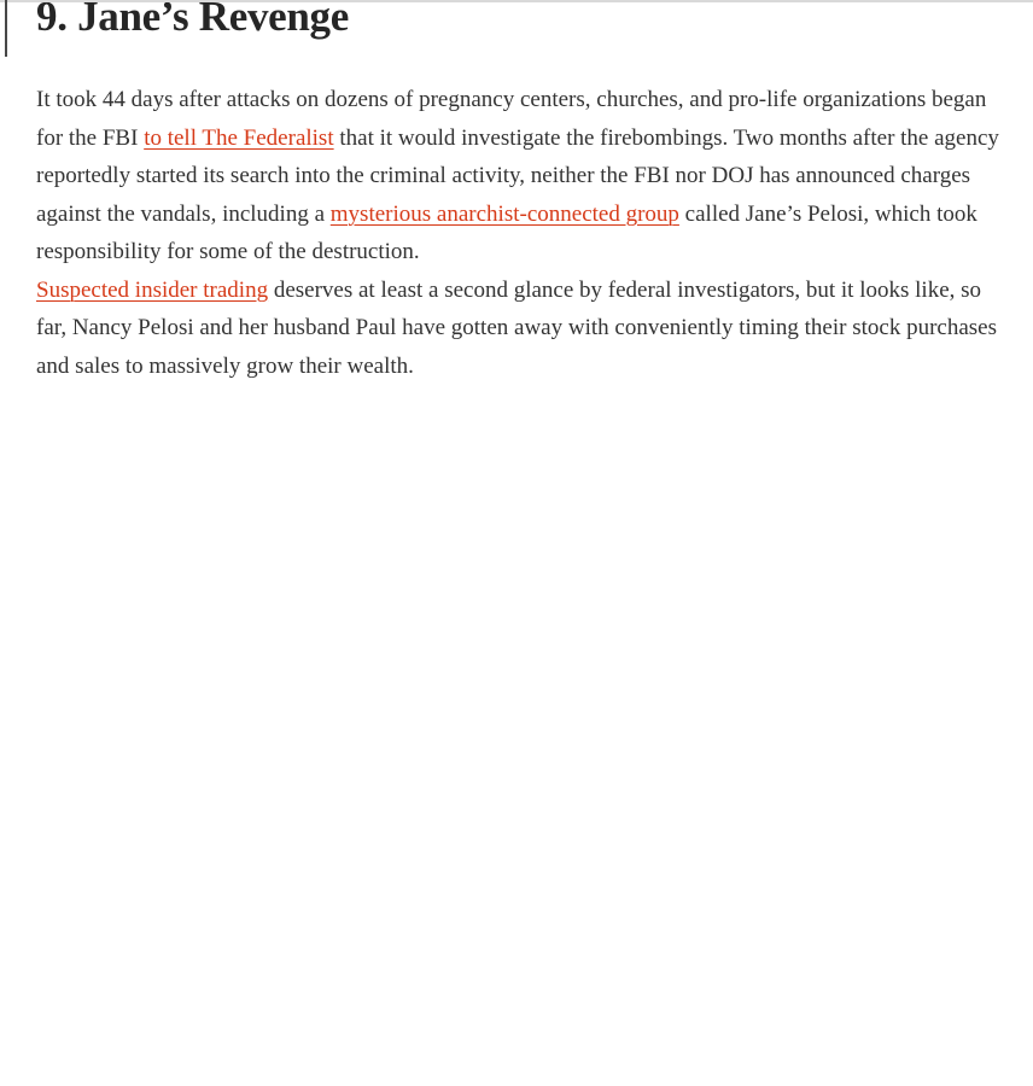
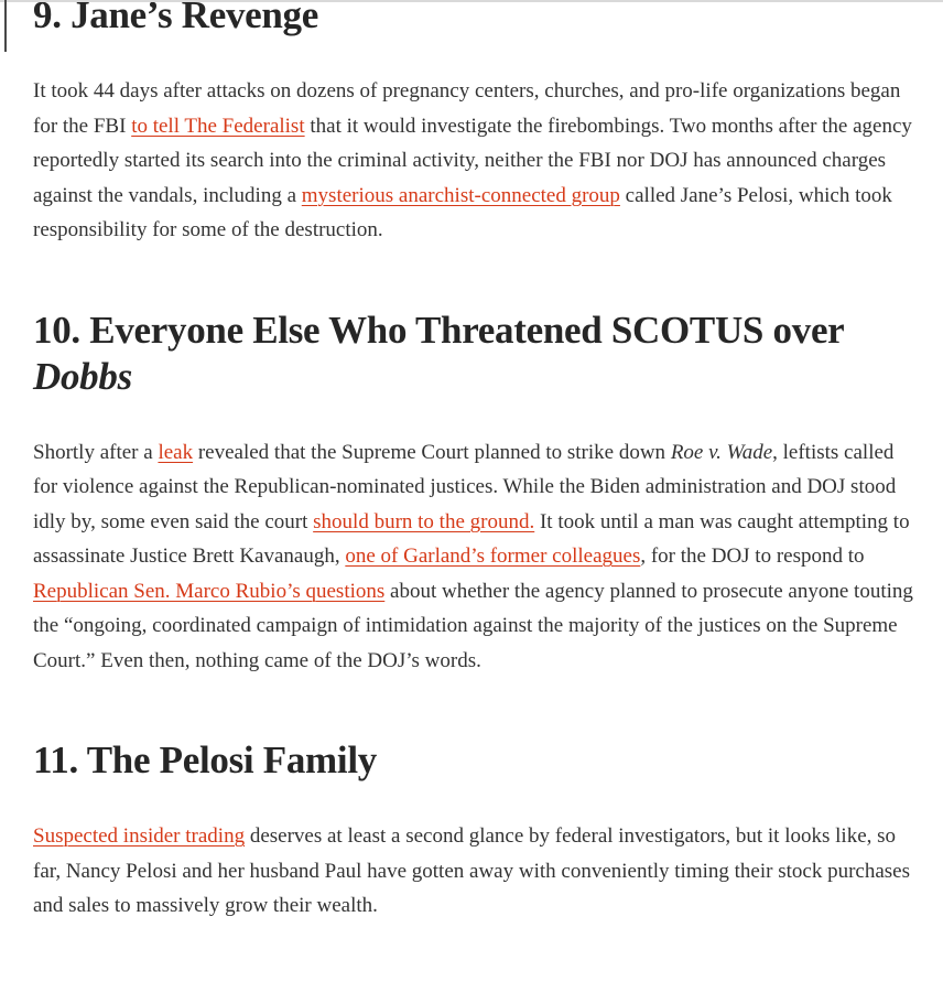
  9. Jane’s Revenge
  It took 44 days after attacks on dozens of pregnancy centers, churches, and pro-life organizations began for the FBI to tell The Federalist that it would investigate the firebombings. Two months after the agency reportedly started its search into the criminal activity, neither the FBI nor DOJ has announced charges against the vandals, including a mysterious anarchist-connected group called Jane’s Pelosi, which took responsibility for some of the destruction.
+ 10. Everyone Else Who Threatened SCOTUS over Dobbs
+ Shortly after a leak revealed that the Supreme Court planned to strike down Roe v. Wade, leftists called for violence against the Republican-nominated justices. While the Biden administration and DOJ stood idly by, some even said the court should burn to the ground. It took until a man was caught attempting to assassinate Justice Brett Kavanaugh, one of Garland’s former colleagues, for the DOJ to respond to Republican Sen. Marco Rubio’s questions about whether the agency planned to prosecute anyone touting the “ongoing, coordinated campaign of intimidation against the majority of the justices on the Supreme Court.” Even then, nothing came of the DOJ’s words.
+ 11. The Pelosi Family
  Suspected insider trading deserves at least a second glance by federal investigators, but it looks like, so far, Nancy Pelosi and her husband Paul have gotten away with conveniently timing their stock purchases and sales to massively grow their wealth.
